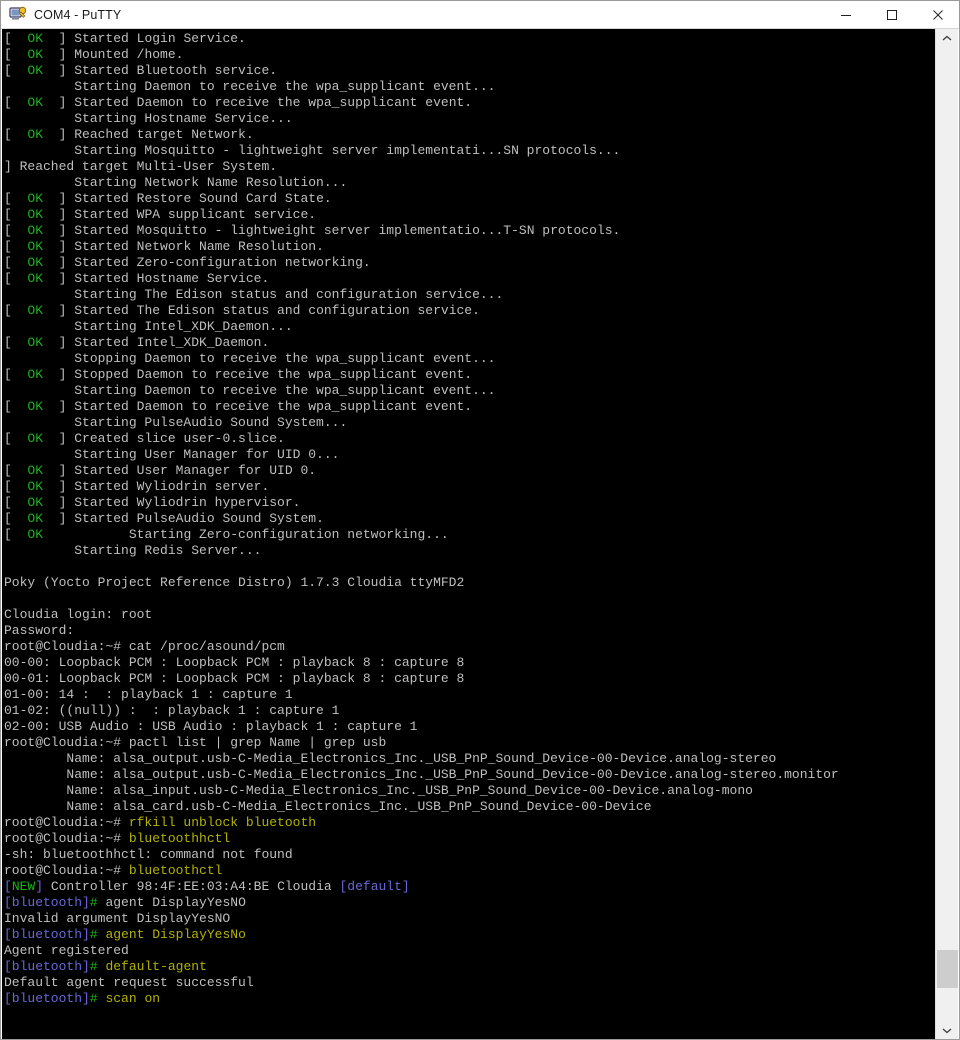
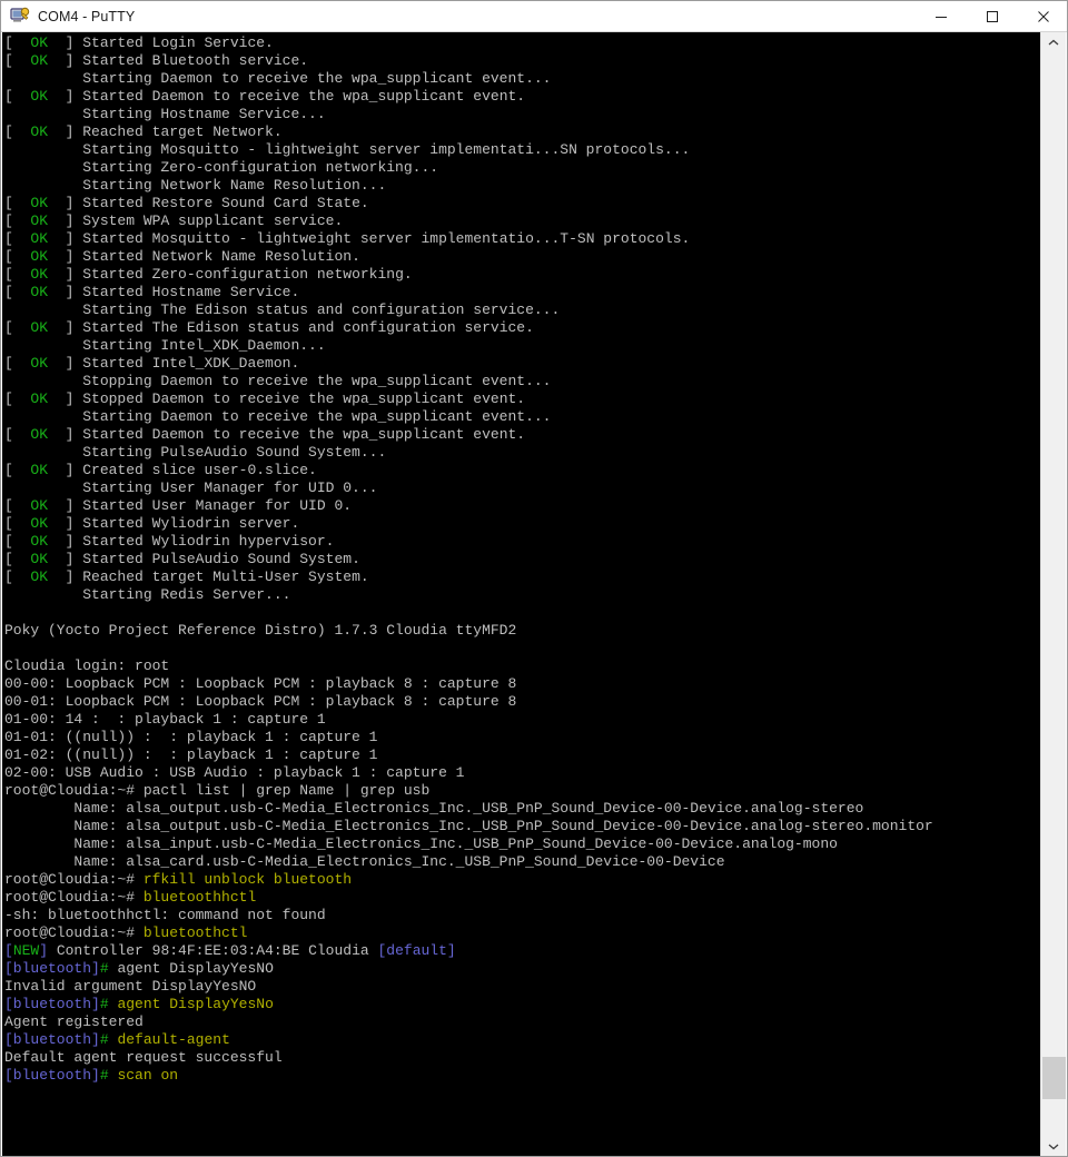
  COM4 - PuTTY
  [ OK ] Started Login Service.
- [ OK ] Mounted /home.
  [ OK ] Started Bluetooth service.
  Starting Daemon to receive the wpa_supplicant event...
  [ OK ] Started Daemon to receive the wpa_supplicant event.
  Starting Hostname Service...
  [ OK ] Reached target Network.
  Starting Mosquitto - lightweight server implementati...SN protocols...
- ] Reached target Multi-User System.
+ Starting Zero-configuration networking...
  Starting Network Name Resolution...
  [ OK ] Started Restore Sound Card State.
- [ OK ] Started WPA supplicant service.
+ [ OK ] System WPA supplicant service.
  [ OK ] Started Mosquitto - lightweight server implementatio...T-SN protocols.
  [ OK ] Started Network Name Resolution.
  [ OK ] Started Zero-configuration networking.
  [ OK ] Started Hostname Service.
  Starting The Edison status and configuration service...
  [ OK ] Started The Edison status and configuration service.
  Starting Intel_XDK_Daemon...
  [ OK ] Started Intel_XDK_Daemon.
  Stopping Daemon to receive the wpa_supplicant event...
  [ OK ] Stopped Daemon to receive the wpa_supplicant event.
  Starting Daemon to receive the wpa_supplicant event...
  [ OK ] Started Daemon to receive the wpa_supplicant event.
  Starting PulseAudio Sound System...
  [ OK ] Created slice user-0.slice.
  Starting User Manager for UID 0...
  [ OK ] Started User Manager for UID 0.
  [ OK ] Started Wyliodrin server.
  [ OK ] Started Wyliodrin hypervisor.
  [ OK ] Started PulseAudio Sound System.
- [ OK Starting Zero-configuration networking...
+ [ OK ] Reached target Multi-User System.
  Starting Redis Server...
  Poky (Yocto Project Reference Distro) 1.7.3 Cloudia ttyMFD2
  Cloudia login: root
- Password:
- root@Cloudia:~# cat /proc/asound/pcm
  00-00: Loopback PCM : Loopback PCM : playback 8 : capture 8
  00-01: Loopback PCM : Loopback PCM : playback 8 : capture 8
  01-00: 14 : : playback 1 : capture 1
+ 01-01: ((null)) : : playback 1 : capture 1
  01-02: ((null)) : : playback 1 : capture 1
  02-00: USB Audio : USB Audio : playback 1 : capture 1
  root@Cloudia:~# pactl list | grep Name | grep usb
  Name: alsa_output.usb-C-Media_Electronics_Inc._USB_PnP_Sound_Device-00-Device.analog-stereo
  Name: alsa_output.usb-C-Media_Electronics_Inc._USB_PnP_Sound_Device-00-Device.analog-stereo.monitor
  Name: alsa_input.usb-C-Media_Electronics_Inc._USB_PnP_Sound_Device-00-Device.analog-mono
  Name: alsa_card.usb-C-Media_Electronics_Inc._USB_PnP_Sound_Device-00-Device
  root@Cloudia:~# rfkill unblock bluetooth
  root@Cloudia:~# bluetoothhctl
  -sh: bluetoothhctl: command not found
  root@Cloudia:~# bluetoothctl
  [NEW] Controller 98:4F:EE:03:A4:BE Cloudia [default]
  [bluetooth]# agent DisplayYesNO
  Invalid argument DisplayYesNO
  [bluetooth]# agent DisplayYesNo
  Agent registered
  [bluetooth]# default-agent
  Default agent request successful
  [bluetooth]# scan on
